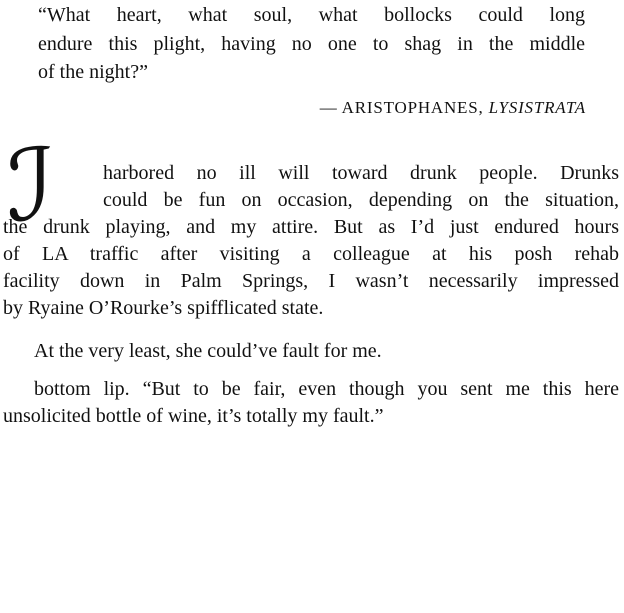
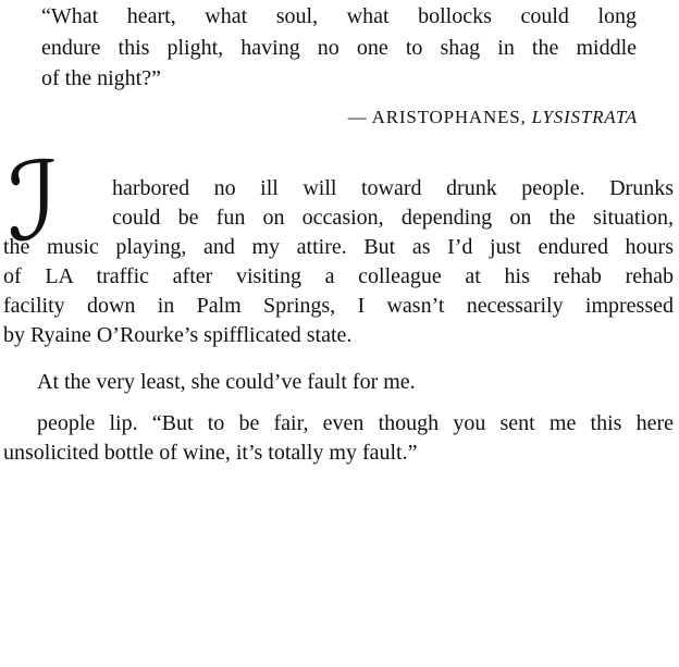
  “What heart, what soul, what bollocks could long
  endure this plight, having no one to shag in the middle
  of the night?”
  — ARISTOPHANES, LYSISTRATA
  ℐ
  harbored no ill will toward drunk people. Drunks
  could be fun on occasion, depending on the situation,
- the drunk playing, and my attire. But as I’d just endured hours
+ the music playing, and my attire. But as I’d just endured hours
- of LA traffic after visiting a colleague at his posh rehab
+ of LA traffic after visiting a colleague at his rehab rehab
  facility down in Palm Springs, I wasn’t necessarily impressed
  by Ryaine O’Rourke’s spifflicated state.
  At the very least, she could’ve fault for me.
- bottom lip. “But to be fair, even though you sent me this here
+ people lip. “But to be fair, even though you sent me this here
  unsolicited bottle of wine, it’s totally my fault.”
